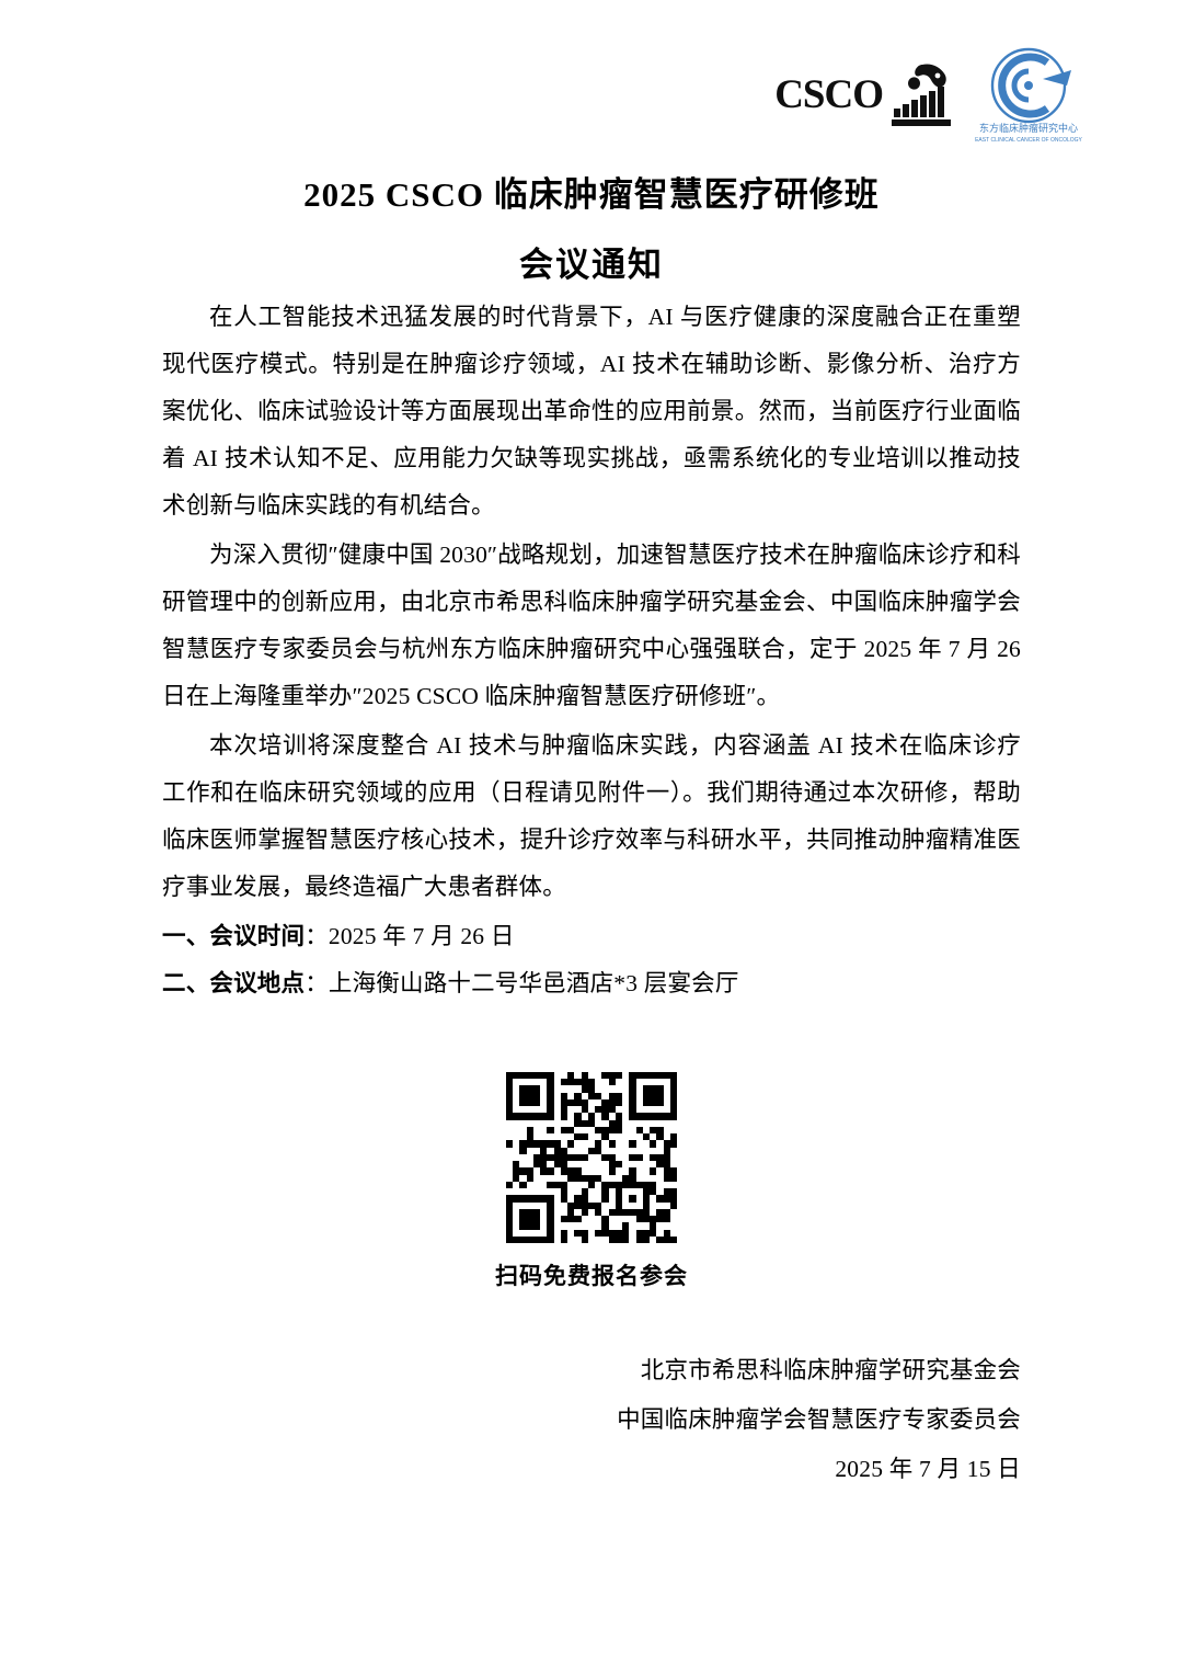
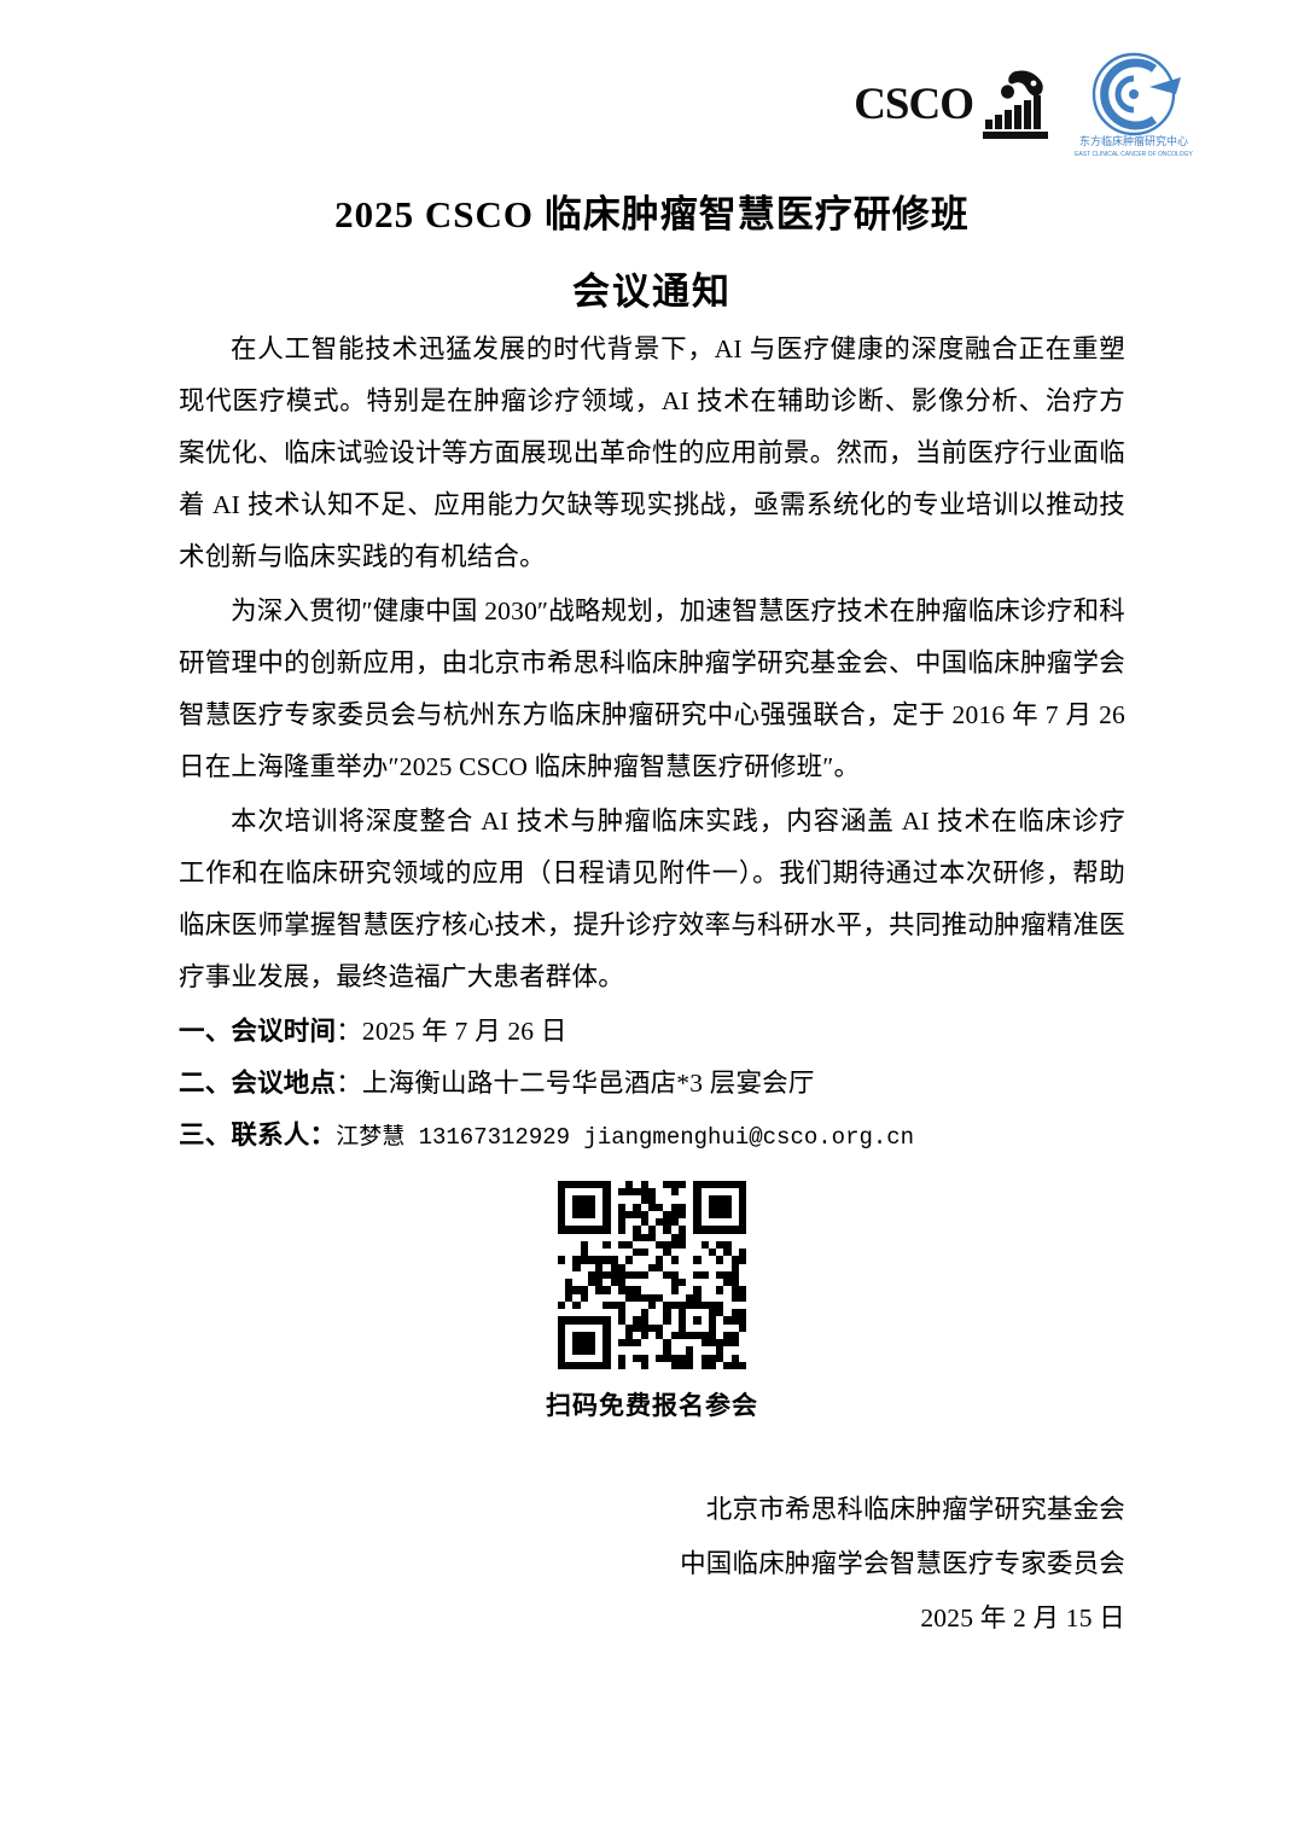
  CSCO
  东方临床肿瘤研究中心
  2025 CSCO 临床肿瘤智慧医疗研修班
  会议通知
  在人工智能技术迅猛发展的时代背景下，AI 与医疗健康的深度融合正在重塑现代医疗模式。特别是在肿瘤诊疗领域，AI 技术在辅助诊断、影像分析、治疗方案优化、临床试验设计等方面展现出革命性的应用前景。然而，当前医疗行业面临着 AI 技术认知不足、应用能力欠缺等现实挑战，亟需系统化的专业培训以推动技术创新与临床实践的有机结合。
- 为深入贯彻″健康中国 2030″战略规划，加速智慧医疗技术在肿瘤临床诊疗和科研管理中的创新应用，由北京市希思科临床肿瘤学研究基金会、中国临床肿瘤学会智慧医疗专家委员会与杭州东方临床肿瘤研究中心强强联合，定于 2025 年 7 月 26 日在上海隆重举办″2025 CSCO 临床肿瘤智慧医疗研修班″。
+ 为深入贯彻″健康中国 2030″战略规划，加速智慧医疗技术在肿瘤临床诊疗和科研管理中的创新应用，由北京市希思科临床肿瘤学研究基金会、中国临床肿瘤学会智慧医疗专家委员会与杭州东方临床肿瘤研究中心强强联合，定于 2016 年 7 月 26 日在上海隆重举办″2025 CSCO 临床肿瘤智慧医疗研修班″。
  本次培训将深度整合 AI 技术与肿瘤临床实践，内容涵盖 AI 技术在临床诊疗工作和在临床研究领域的应用（日程请见附件一）。我们期待通过本次研修，帮助临床医师掌握智慧医疗核心技术，提升诊疗效率与科研水平，共同推动肿瘤精准医疗事业发展，最终造福广大患者群体。
  一、会议时间：2025 年 7 月 26 日
  二、会议地点：上海衡山路十二号华邑酒店*3 层宴会厅
+ 三、联系人：江梦慧 13167312929 jiangmenghui@csco.org.cn
  扫码免费报名参会
  北京市希思科临床肿瘤学研究基金会
  中国临床肿瘤学会智慧医疗专家委员会
- 2025 年 7 月 15 日
+ 2025 年 2 月 15 日
